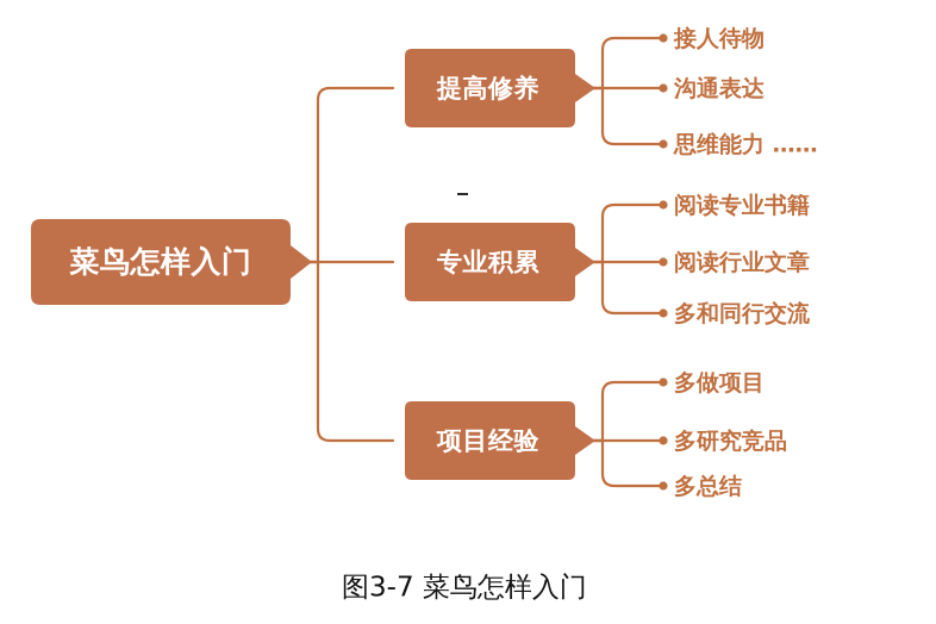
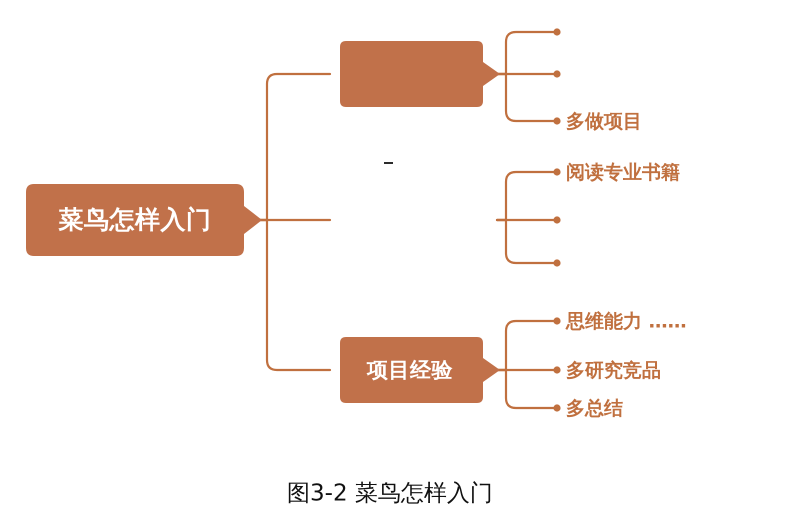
  菜鸟怎样入门
- 提高修养
- 接人待物
- 沟通表达
- 思维能力 ……
+ 多做项目
- 专业积累
  阅读专业书籍
- 阅读行业文章
- 多和同行交流
  项目经验
- 多做项目
+ 思维能力 ……
  多研究竞品
  多总结
- 图3-7 菜鸟怎样入门
+ 图3-2 菜鸟怎样入门
